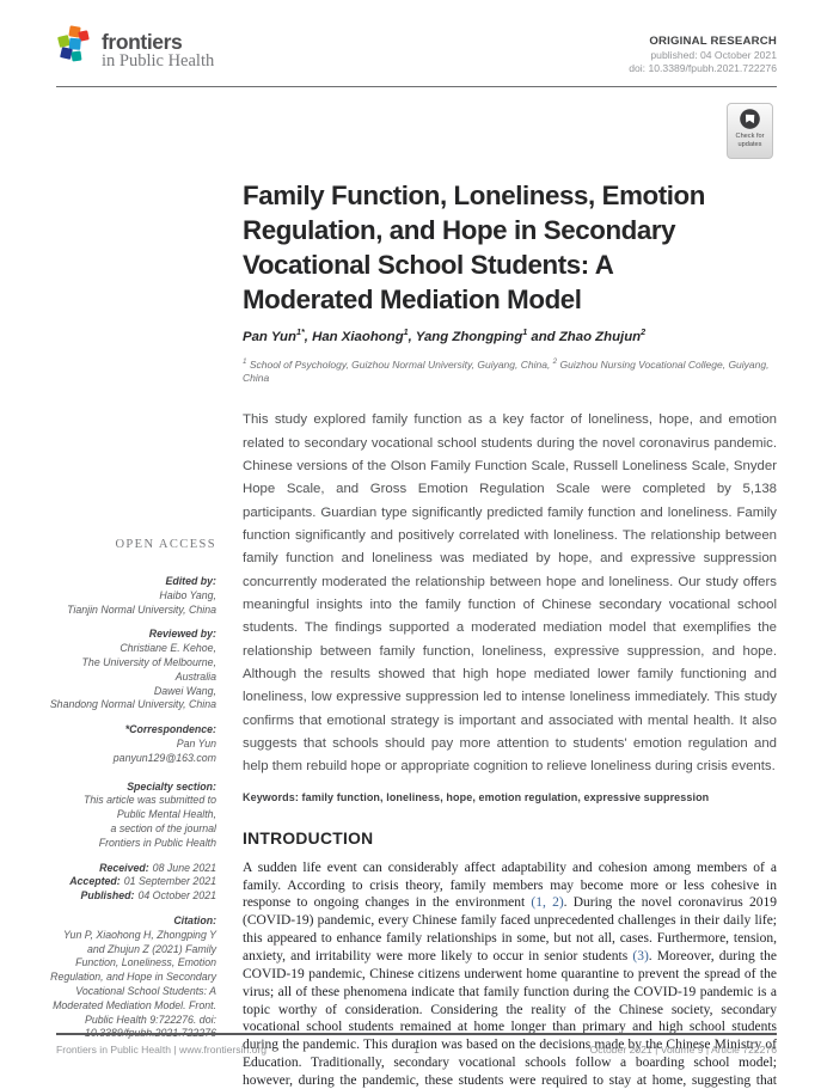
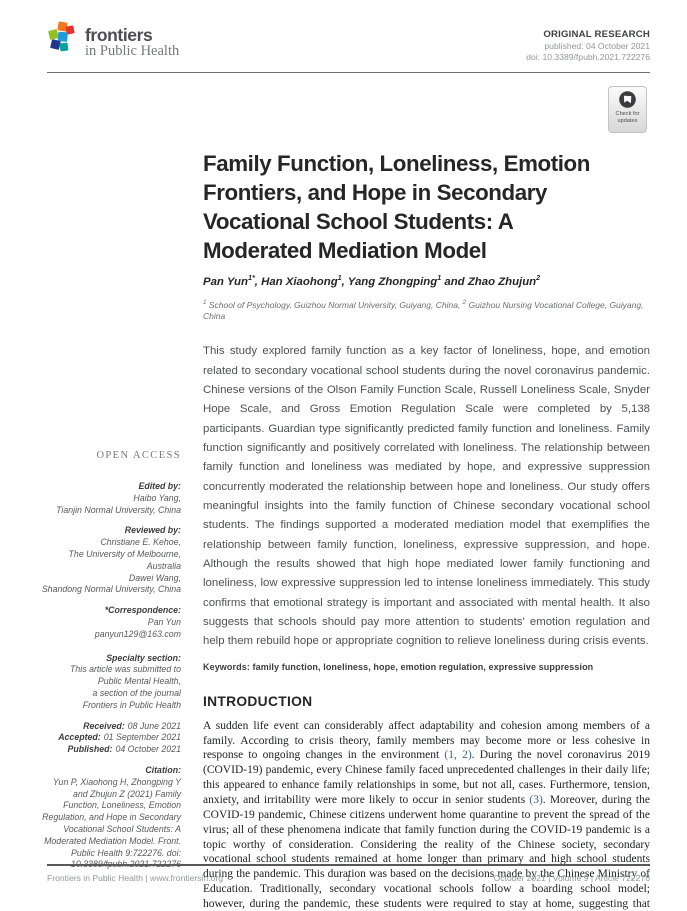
  frontiers
  in Public Health
  ORIGINAL RESEARCH
  published: 04 October 2021
  doi: 10.3389/fpubh.2021.722276
  OPEN ACCESS
  Edited by:
  Haibo Yang,
  Tianjin Normal University, China
  Reviewed by:
  Christiane E. Kehoe,
  The University of Melbourne, Australia
  Dawei Wang,
  Shandong Normal University, China
  *Correspondence:
  Pan Yun
  panyun129@163.com
  Specialty section:
  This article was submitted to
  Public Mental Health,
  a section of the journal
  Frontiers in Public Health
  Received: 08 June 2021
  Accepted: 01 September 2021
  Published: 04 October 2021
  Citation:
  Yun P, Xiaohong H, Zhongping Y and Zhujun Z (2021) Family Function, Loneliness, Emotion Regulation, and Hope in Secondary Vocational School Students: A Moderated Mediation Model. Front. Public Health 9:722276. doi: 10.3389/fpubh.2021.722276
  Family Function, Loneliness, Emotion
- Regulation, and Hope in Secondary
+ Frontiers, and Hope in Secondary
  Vocational School Students: A
  Moderated Mediation Model
  Pan Yun1*, Han Xiaohong1, Yang Zhongping1 and Zhao Zhujun2
  School of Psychology, Guizhou Normal University, Guiyang, China, Guizhou Nursing Vocational College, Guiyang, China
  This study explored family function as a key factor of loneliness, hope, and emotion related to secondary vocational school students during the novel coronavirus pandemic. Chinese versions of the Olson Family Function Scale, Russell Loneliness Scale, Snyder Hope Scale, and Gross Emotion Regulation Scale were completed by 5,138 participants. Guardian type significantly predicted family function and loneliness. Family function significantly and positively correlated with loneliness. The relationship between family function and loneliness was mediated by hope, and expressive suppression concurrently moderated the relationship between hope and loneliness. Our study offers meaningful insights into the family function of Chinese secondary vocational school students. The findings supported a moderated mediation model that exemplifies the relationship between family function, loneliness, expressive suppression, and hope. Although the results showed that high hope mediated lower family functioning and loneliness, low expressive suppression led to intense loneliness immediately. This study confirms that emotional strategy is important and associated with mental health. It also suggests that schools should pay more attention to students' emotion regulation and help them rebuild hope or appropriate cognition to relieve loneliness during crisis events.
  Keywords: family function, loneliness, hope, emotion regulation, expressive suppression
  INTRODUCTION
  A sudden life event can considerably affect adaptability and cohesion among members of a family. According to crisis theory, family members may become more or less cohesive in response to ongoing changes in the environment (1, 2). During the novel coronavirus 2019 (COVID-19) pandemic, every Chinese family faced unprecedented challenges in their daily life; this appeared to enhance family relationships in some, but not all, cases. Furthermore, tension, anxiety, and irritability were more likely to occur in senior students (3). Moreover, during the COVID-19 pandemic, Chinese citizens underwent home quarantine to prevent the spread of the virus; all of these phenomena indicate that family function during the COVID-19 pandemic is a topic worthy of consideration. Considering the reality of the Chinese society, secondary vocational school students remained at home longer than primary and high school students during the pandemic. This duration was based on the decisions made by the Chinese Ministry of Education. Traditionally, secondary vocational schools follow a boarding school model; however, during the pandemic, these students were required to stay at home, suggesting that
  Frontiers in Public Health | www.frontiersin.org
  1
  October 2021 | Volume 9 | Article 722276
